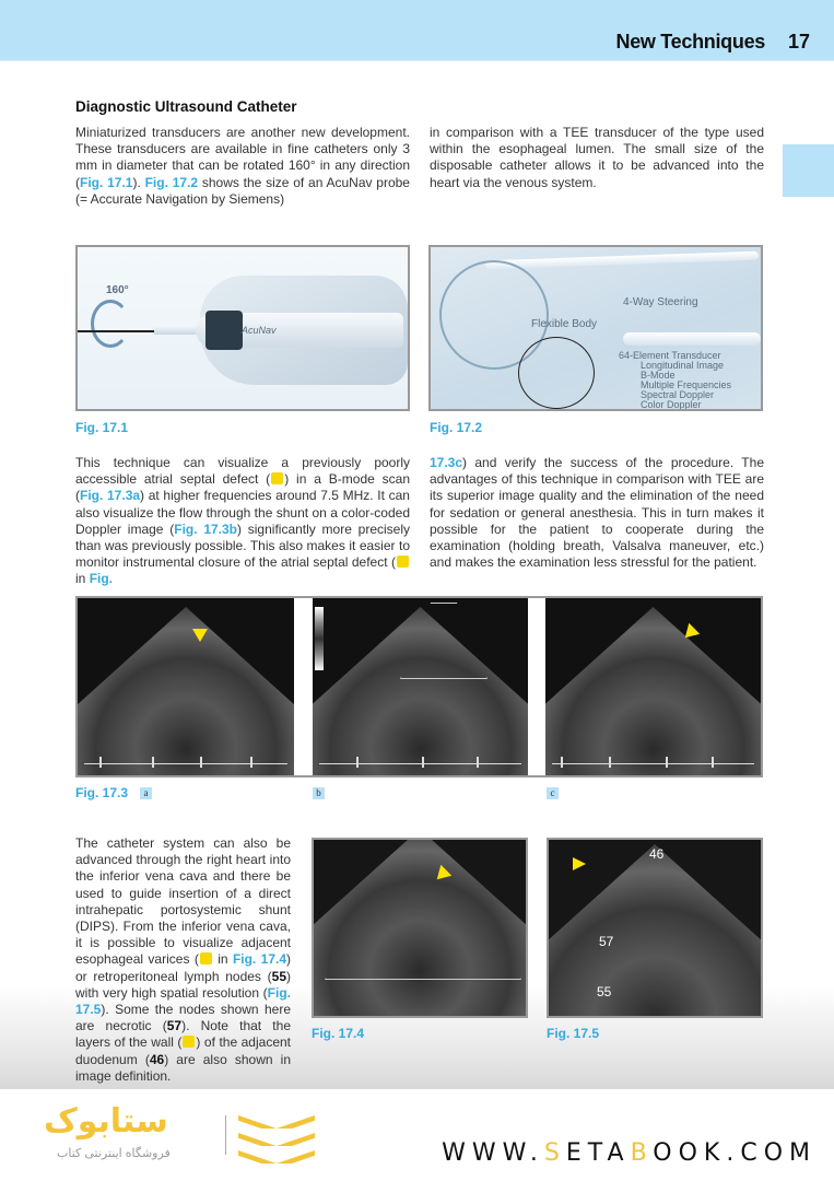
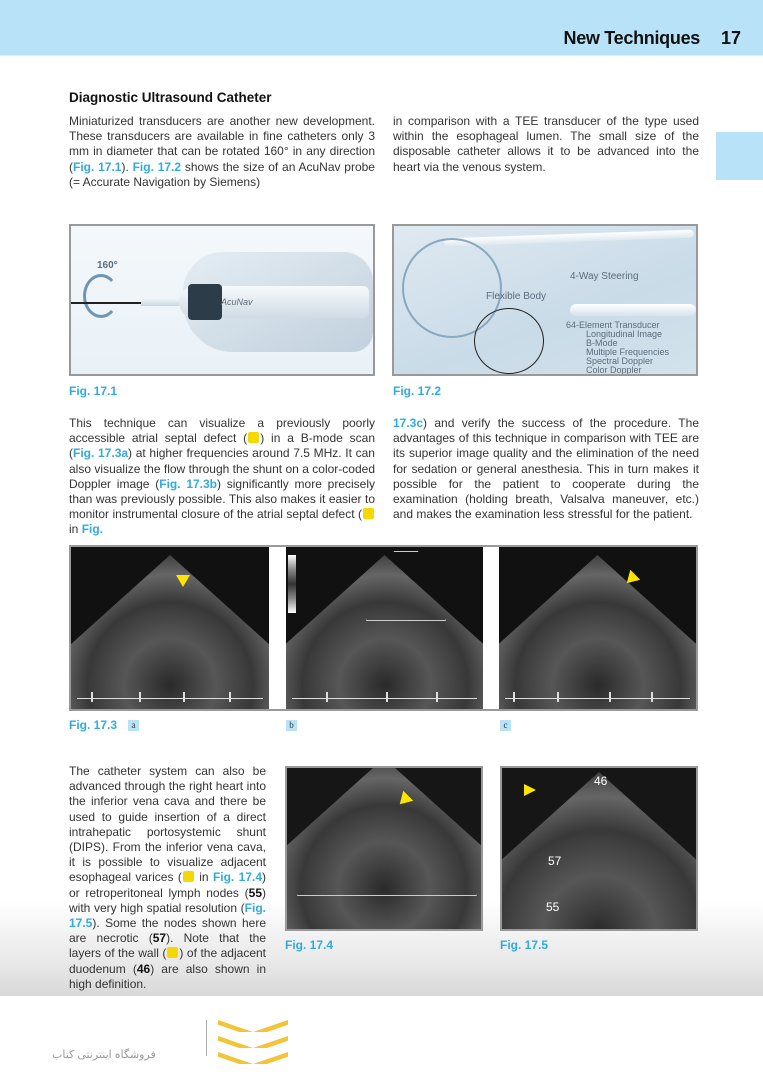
  New Techniques
  17
  Diagnostic Ultrasound Catheter
  Miniaturized transducers are another new development. These transducers are available in fine catheters only 3 mm in diameter that can be rotated 160° in any direction (Fig. 17.1). Fig. 17.2 shows the size of an AcuNav probe (= Accurate Navigation by Siemens)
  in comparison with a TEE transducer of the type used within the esophageal lumen. The small size of the disposable catheter allows it to be advanced into the heart via the venous system.
  160°
  AcuNav
  Fig. 17.1
  4-Way Steering
  Flexible Body
  64-Element Transducer
  Longitudinal Image
  B-Mode
  Multiple Frequencies
  Spectral Doppler
  Color Doppler
  Fig. 17.2
  This technique can visualize a previously poorly accessible atrial septal defect ( ) in a B-mode scan (Fig. 17.3a) at higher frequencies around 7.5 MHz. It can also visualize the flow through the shunt on a color-coded Doppler image (Fig. 17.3b) significantly more precisely than was previously possible. This also makes it easier to monitor instrumental closure of the atrial septal defect ( in Fig.
  17.3c) and verify the success of the procedure. The advantages of this technique in comparison with TEE are its superior image quality and the elimination of the need for sedation or general anesthesia. This in turn makes it possible for the patient to cooperate during the examination (holding breath, Valsalva maneuver, etc.) and makes the examination less stressful for the patient.
  Fig. 17.3
  a
  b
  c
- The catheter system can also be advanced through the right heart into the inferior vena cava and there be used to guide insertion of a direct intrahepatic portosystemic shunt (DIPS). From the inferior vena cava, it is possible to visualize adjacent esophageal varices ( in Fig. 17.4) or retroperitoneal lymph nodes (55) with very high spatial resolution (Fig. 17.5). Some the nodes shown here are necrotic (57). Note that the layers of the wall ( ) of the adjacent duodenum (46) are also shown in image definition.
+ The catheter system can also be advanced through the right heart into the inferior vena cava and there be used to guide insertion of a direct intrahepatic portosystemic shunt (DIPS). From the inferior vena cava, it is possible to visualize adjacent esophageal varices ( in Fig. 17.4) or retroperitoneal lymph nodes (55) with very high spatial resolution (Fig. 17.5). Some the nodes shown here are necrotic (57). Note that the layers of the wall ( ) of the adjacent duodenum (46) are also shown in high definition.
  Fig. 17.4
  46
  57
  55
  Fig. 17.5
- ستابوک
  فروشگاه اینترنتی کتاب
- WWW.SETABOOK.COM
